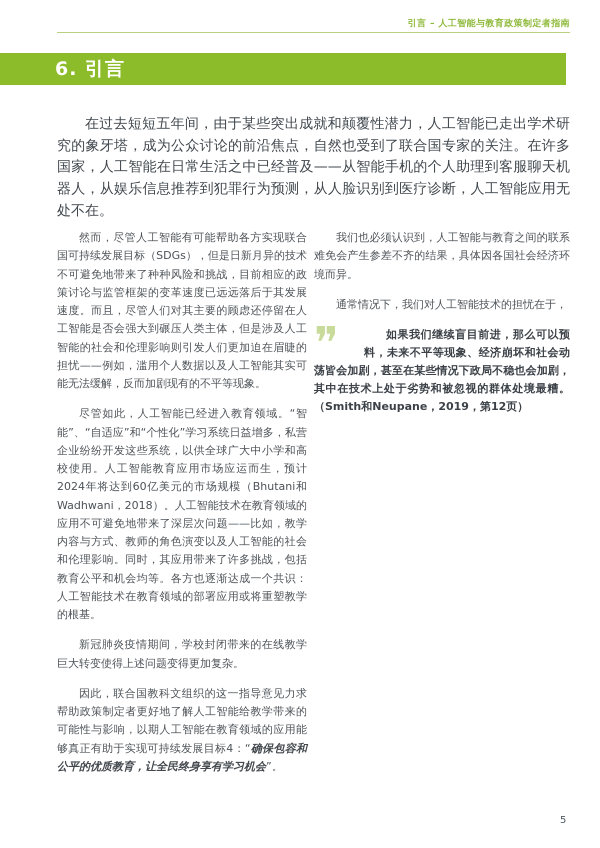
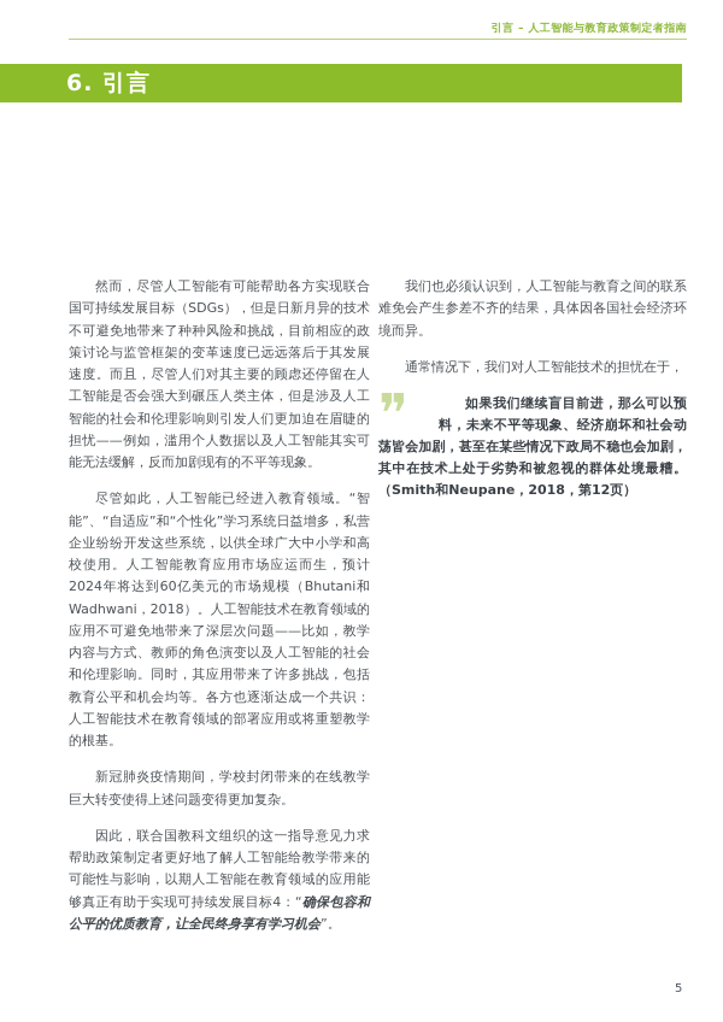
  引言 – 人工智能与教育政策制定者指南
  6. 引言
- 在过去短短五年间，由于某些突出成就和颠覆性潜力，人工智能已走出学术研究的象牙塔，成为公众讨论的前沿焦点，自然也受到了联合国专家的关注。在许多国家，人工智能在日常生活之中已经普及——从智能手机的个人助理到客服聊天机器人，从娱乐信息推荐到犯罪行为预测，从人脸识别到医疗诊断，人工智能应用无处不在。
  然而，尽管人工智能有可能帮助各方实现联合国可持续发展目标（SDGs），但是日新月异的技术不可避免地带来了种种风险和挑战，目前相应的政策讨论与监管框架的变革速度已远远落后于其发展速度。而且，尽管人们对其主要的顾虑还停留在人工智能是否会强大到碾压人类主体，但是涉及人工智能的社会和伦理影响则引发人们更加迫在眉睫的担忧——例如，滥用个人数据以及人工智能其实可能无法缓解，反而加剧现有的不平等现象。
  尽管如此，人工智能已经进入教育领域。“智能”、“自适应”和“个性化”学习系统日益增多，私营企业纷纷开发这些系统，以供全球广大中小学和高校使用。人工智能教育应用市场应运而生，预计2024年将达到60亿美元的市场规模（Bhutani和Wadhwani，2018）。人工智能技术在教育领域的应用不可避免地带来了深层次问题——比如，教学内容与方式、教师的角色演变以及人工智能的社会和伦理影响。同时，其应用带来了许多挑战，包括教育公平和机会均等。各方也逐渐达成一个共识：人工智能技术在教育领域的部署应用或将重塑教学的根基。
  新冠肺炎疫情期间，学校封闭带来的在线教学巨大转变使得上述问题变得更加复杂。
  因此，联合国教科文组织的这一指导意见力求帮助政策制定者更好地了解人工智能给教学带来的可能性与影响，以期人工智能在教育领域的应用能够真正有助于实现可持续发展目标4：“确保包容和公平的优质教育，让全民终身享有学习机会”。
  我们也必须认识到，人工智能与教育之间的联系难免会产生参差不齐的结果，具体因各国社会经济环境而异。
  通常情况下，我们对人工智能技术的担忧在于，
  ❞
- 如果我们继续盲目前进，那么可以预料，未来不平等现象、经济崩坏和社会动荡皆会加剧，甚至在某些情况下政局不稳也会加剧，其中在技术上处于劣势和被忽视的群体处境最糟。（Smith和Neupane，2019，第12页）
+ 如果我们继续盲目前进，那么可以预料，未来不平等现象、经济崩坏和社会动荡皆会加剧，甚至在某些情况下政局不稳也会加剧，其中在技术上处于劣势和被忽视的群体处境最糟。（Smith和Neupane，2018，第12页）
  5
